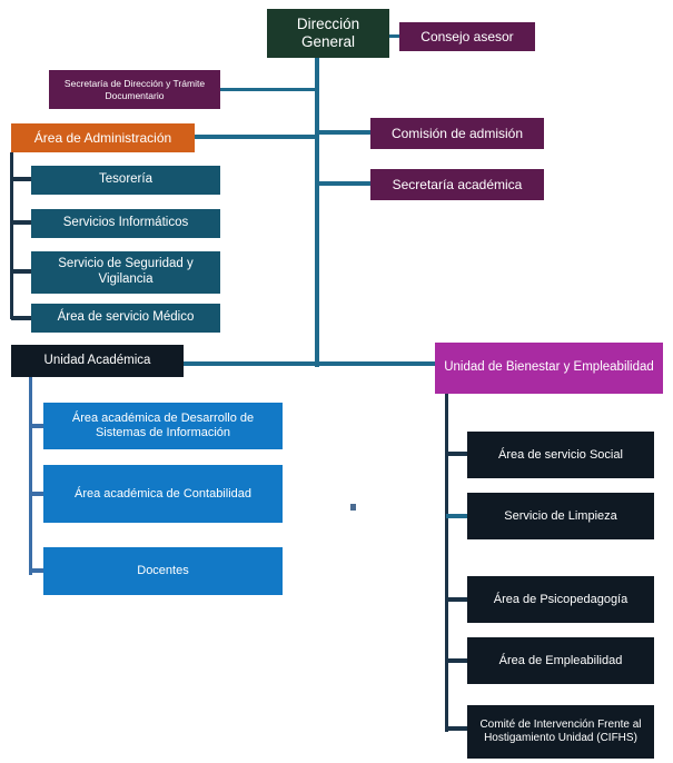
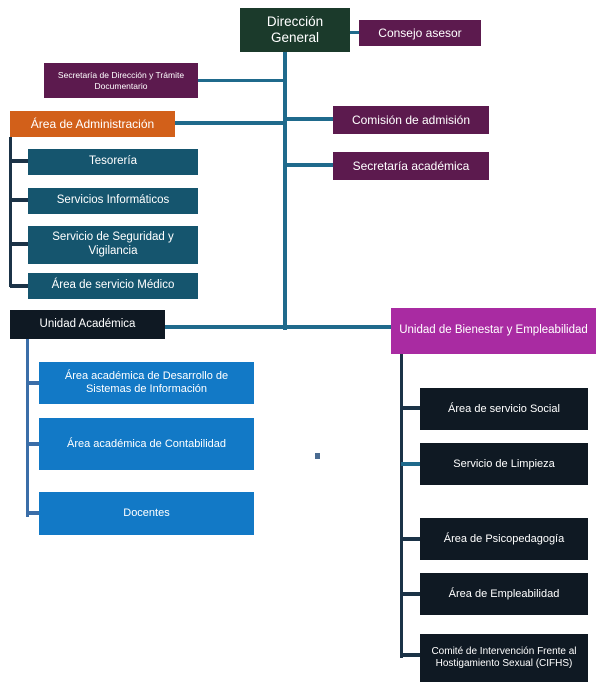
  Dirección General
  Consejo asesor
  Secretaría de Dirección y Trámite Documentario
  Área de Administración
  Comisión de admisión
  Secretaría académica
  Tesorería
  Servicios Informáticos
  Servicio de Seguridad y Vigilancia
  Área de servicio Médico
  Unidad Académica
  Unidad de Bienestar y Empleabilidad
  Área académica de Desarrollo de Sistemas de Información
  Área académica de Contabilidad
  Docentes
  Área de servicio Social
  Servicio de Limpieza
  Área de Psicopedagogía
  Área de Empleabilidad
- Comité de Intervención Frente al Hostigamiento Unidad (CIFHS)
+ Comité de Intervención Frente al Hostigamiento Sexual (CIFHS)
